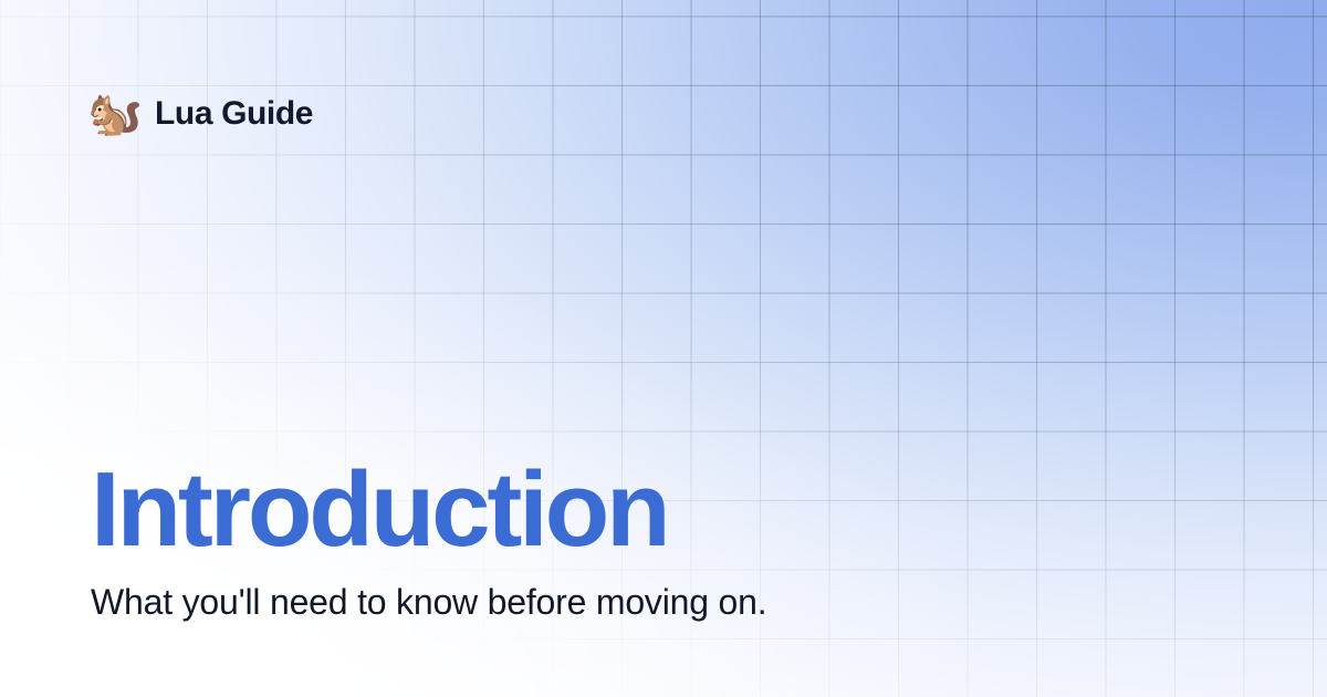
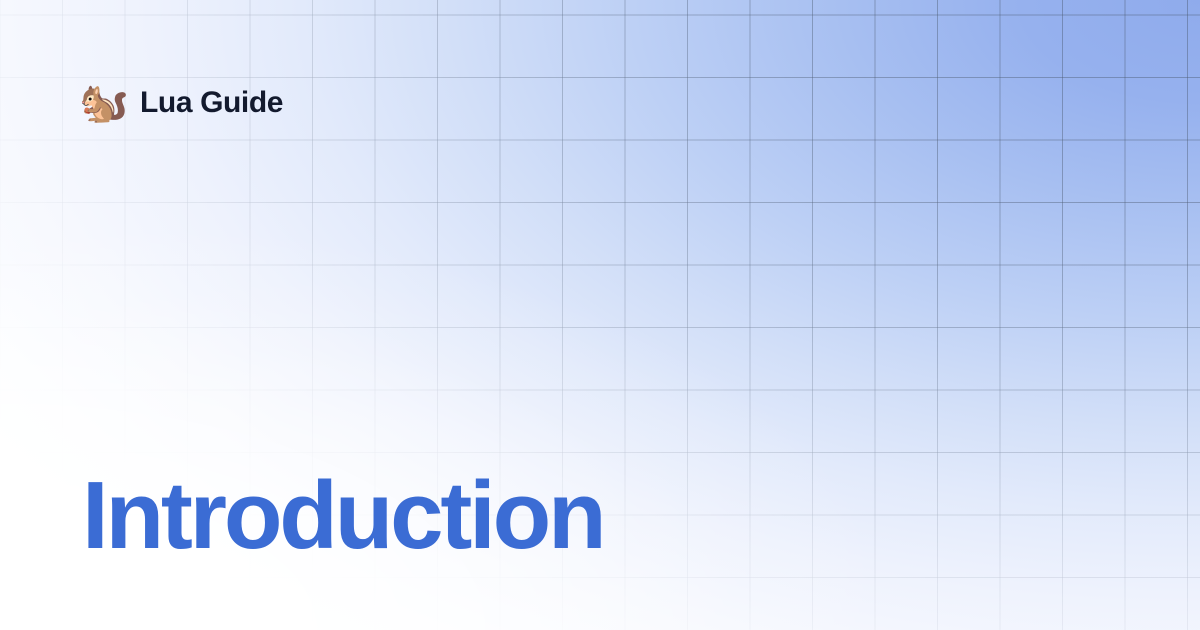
  🐿️
  Lua Guide
  Introduction
- What you'll need to know before moving on.
